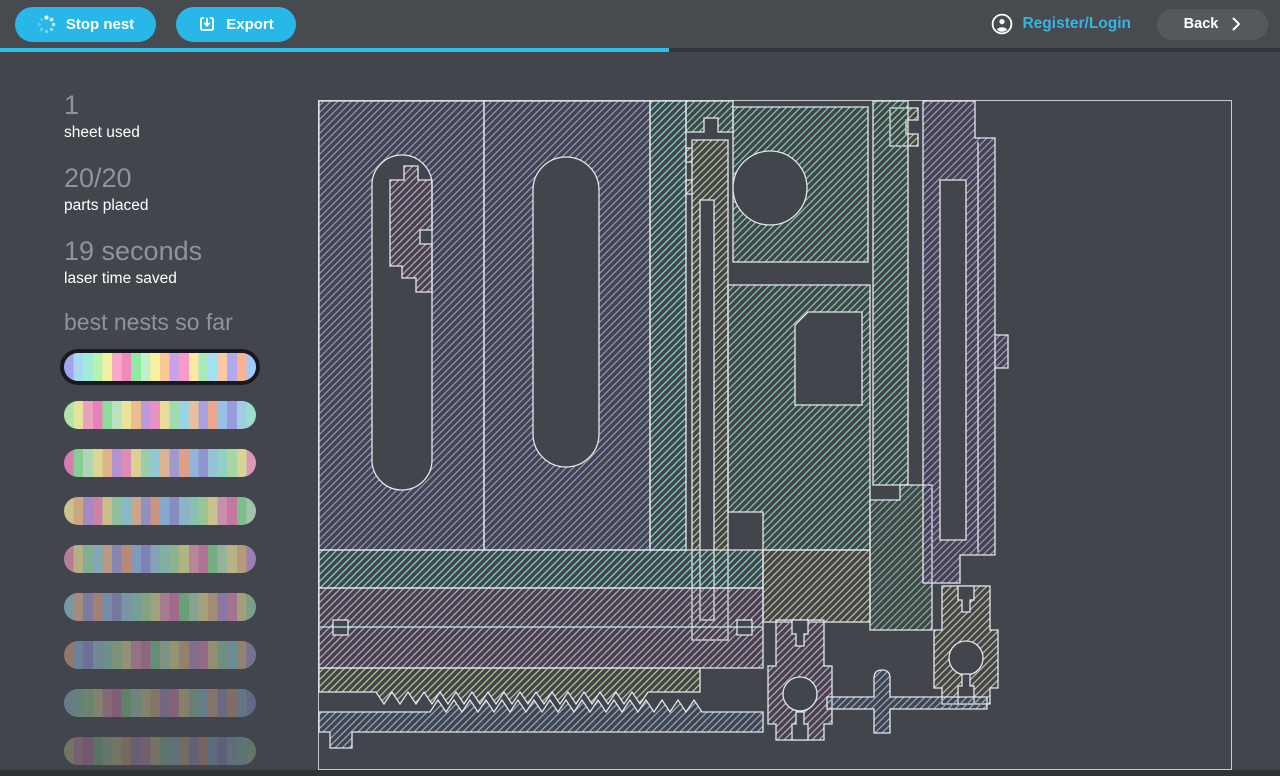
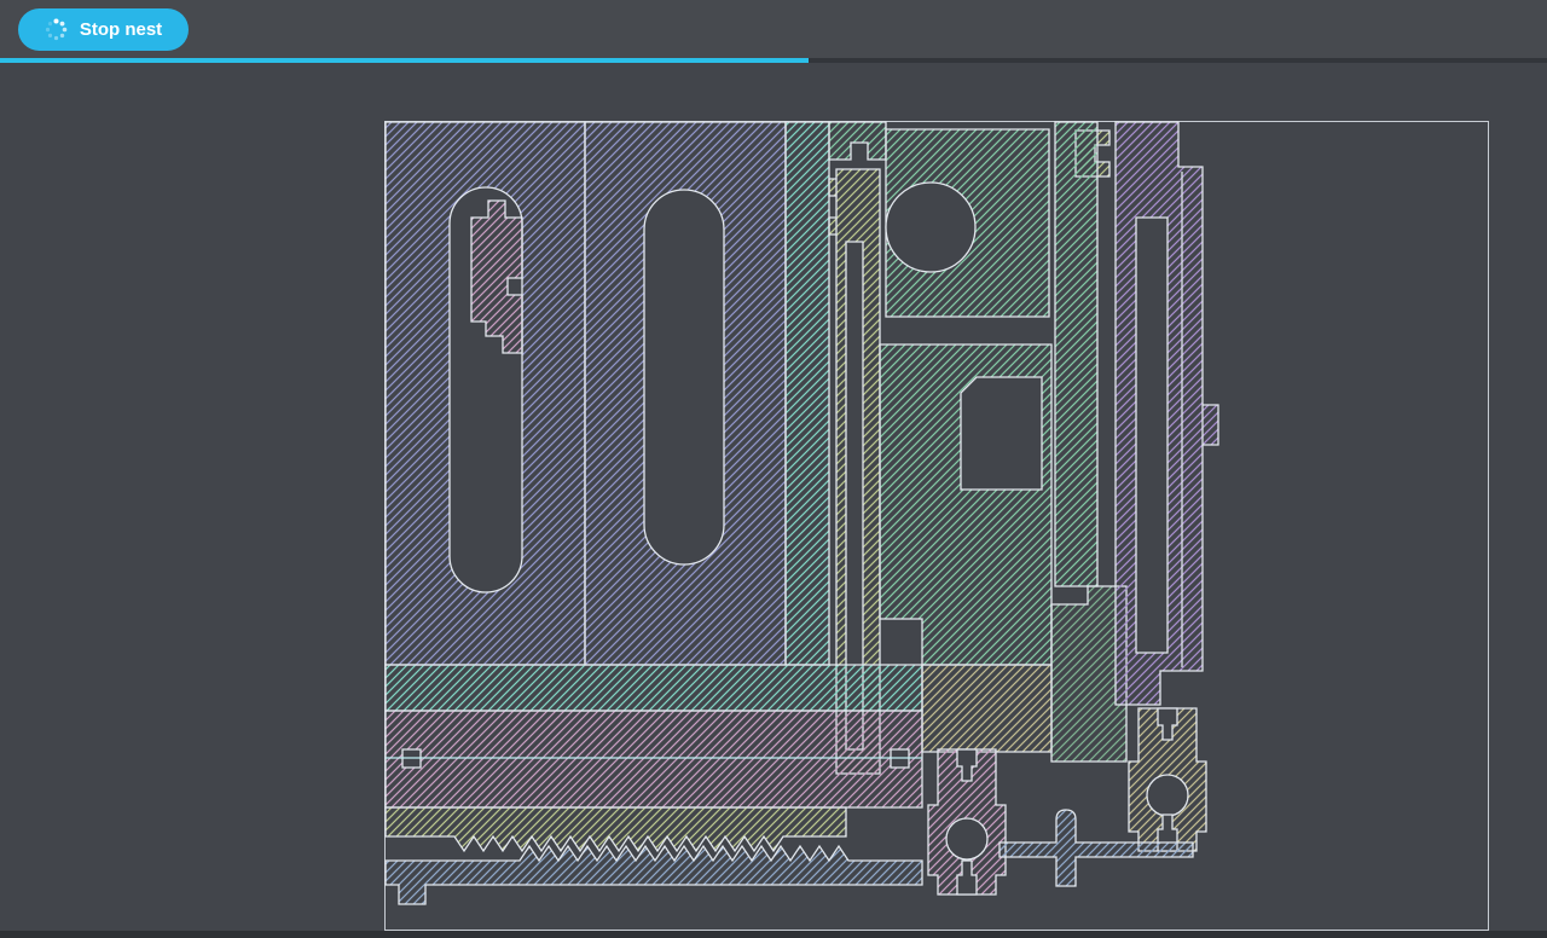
  Stop nest
- Export
- Register/Login
- Back
- 1
- sheet used
- 20/20
- parts placed
- 19 seconds
- laser time saved
- best nests so far
